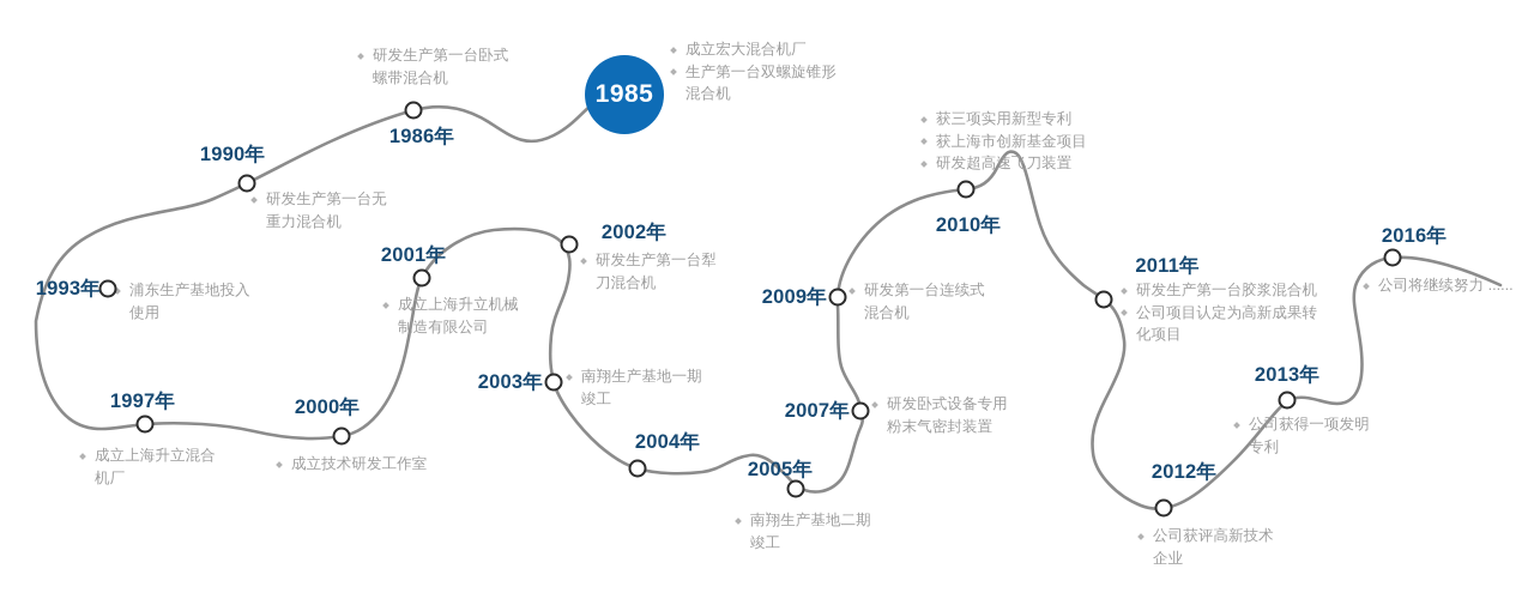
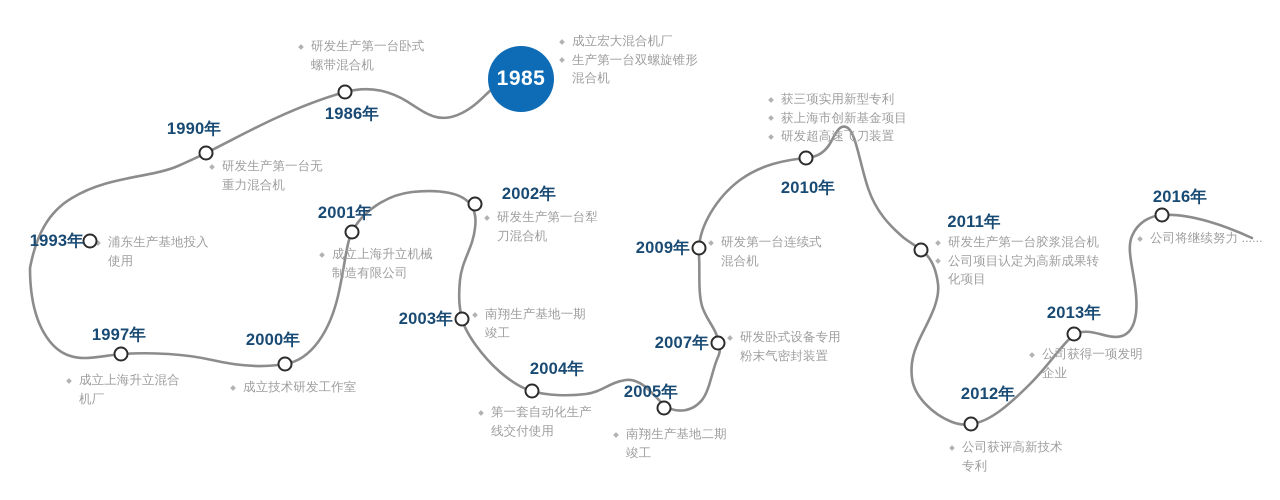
  1985
  成立宏大混合机厂
  生产第一台双螺旋锥形
  混合机
  1986年
  1990年
  1993年
  1997年
  2000年
  2001年
  2002年
  2003年
  2004年
  2005年
  2007年
  2009年
  2010年
  2011年
  2012年
  2013年
  2016年
  研发生产第一台卧式
  螺带混合机
  研发生产第一台无
  重力混合机
  浦东生产基地投入
  使用
  成立上海升立混合
  机厂
  成立技术研发工作室
  成立上海升立机械
  制造有限公司
  研发生产第一台犁
  刀混合机
  南翔生产基地一期
  竣工
+ 第一套自动化生产
+ 线交付使用
  南翔生产基地二期
  竣工
  研发卧式设备专用
  粉末气密封装置
  研发第一台连续式
  混合机
  获三项实用新型专利
  获上海市创新基金项目
  研发超高速飞刀装置
  研发生产第一台胶浆混合机
  公司项目认定为高新成果转
  化项目
  公司获评高新技术
- 企业
+ 专利
  公司获得一项发明
- 专利
+ 企业
  公司将继续努力 ......
